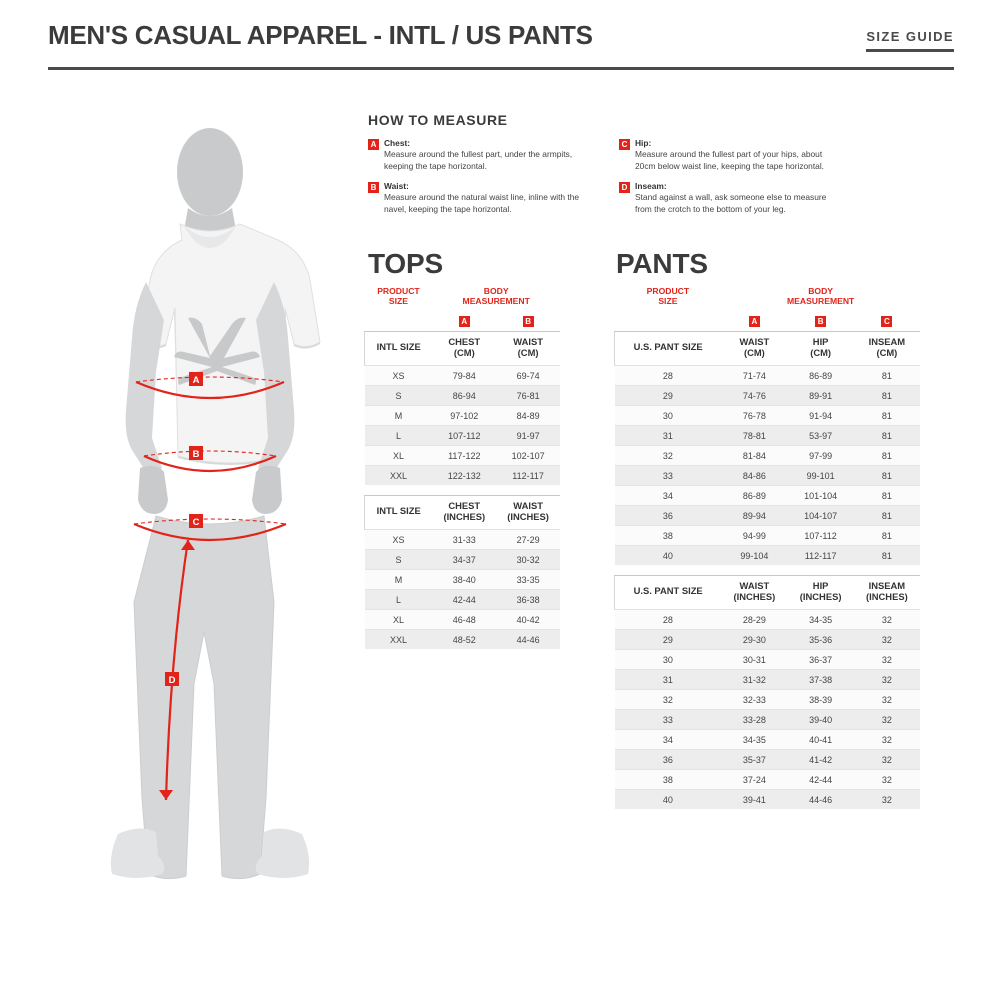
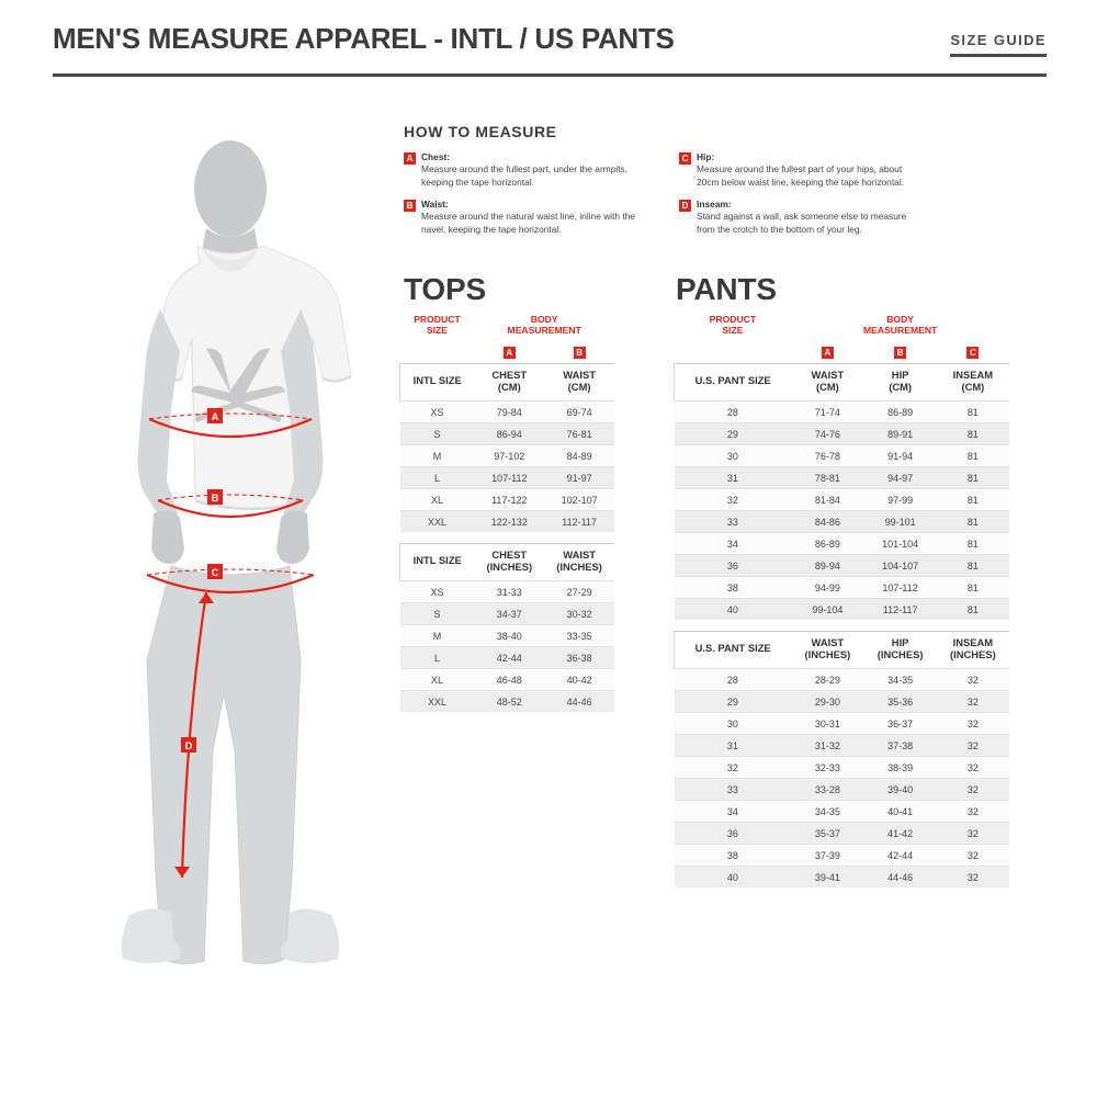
- MEN'S CASUAL APPAREL - INTL / US PANTS
+ MEN'S MEASURE APPAREL - INTL / US PANTS
  SIZE GUIDE
  A
  B
  C
  D
  HOW TO MEASURE
  A
  Chest:
  Measure around the fullest part, under the armpits, keeping the tape horizontal.
  B
  Waist:
  Measure around the natural waist line, inline with the navel, keeping the tape horizontal.
  C
  Hip:
  Measure around the fullest part of your hips, about 20cm below waist line, keeping the tape horizontal.
  D
  Inseam:
  Stand against a wall, ask someone else to measure from the crotch to the bottom of your leg.
  TOPS
  PANTS
  PRODUCTSIZE	BODYMEASUREMENT
  	A	B
  INTL SIZE	CHEST(CM)	WAIST(CM)
  XS	79-84	69-74
  S	86-94	76-81
  M	97-102	84-89
  L	107-112	91-97
  XL	117-122	102-107
  XXL	122-132	112-117
  INTL SIZE	CHEST(INCHES)	WAIST(INCHES)
  XS	31-33	27-29
  S	34-37	30-32
  M	38-40	33-35
  L	42-44	36-38
  XL	46-48	40-42
  XXL	48-52	44-46
  PRODUCTSIZE	BODYMEASUREMENT
  	A	B	C
  U.S. PANT SIZE	WAIST(CM)	HIP(CM)	INSEAM(CM)
  28	71-74	86-89	81
  29	74-76	89-91	81
  30	76-78	91-94	81
- 31	78-81	53-97	81
+ 31	78-81	94-97	81
  32	81-84	97-99	81
  33	84-86	99-101	81
  34	86-89	101-104	81
  36	89-94	104-107	81
  38	94-99	107-112	81
  40	99-104	112-117	81
  U.S. PANT SIZE	WAIST(INCHES)	HIP(INCHES)	INSEAM(INCHES)
  28	28-29	34-35	32
  29	29-30	35-36	32
  30	30-31	36-37	32
  31	31-32	37-38	32
  32	32-33	38-39	32
  33	33-28	39-40	32
  34	34-35	40-41	32
  36	35-37	41-42	32
- 38	37-24	42-44	32
+ 38	37-39	42-44	32
  40	39-41	44-46	32
